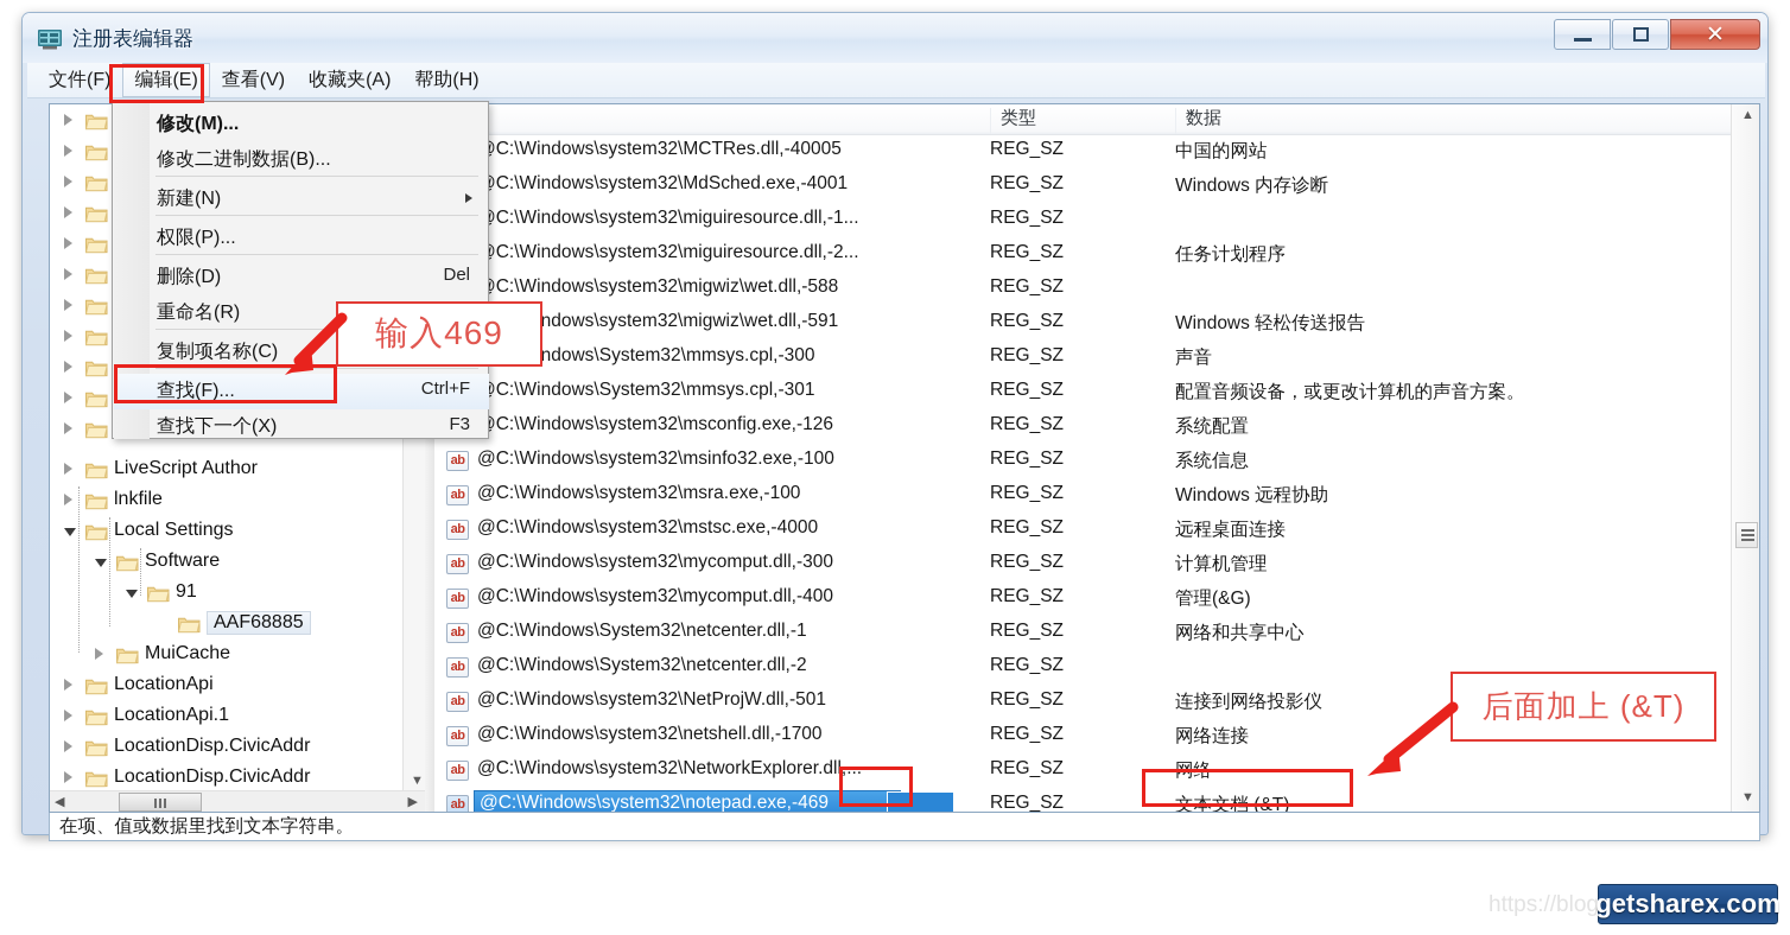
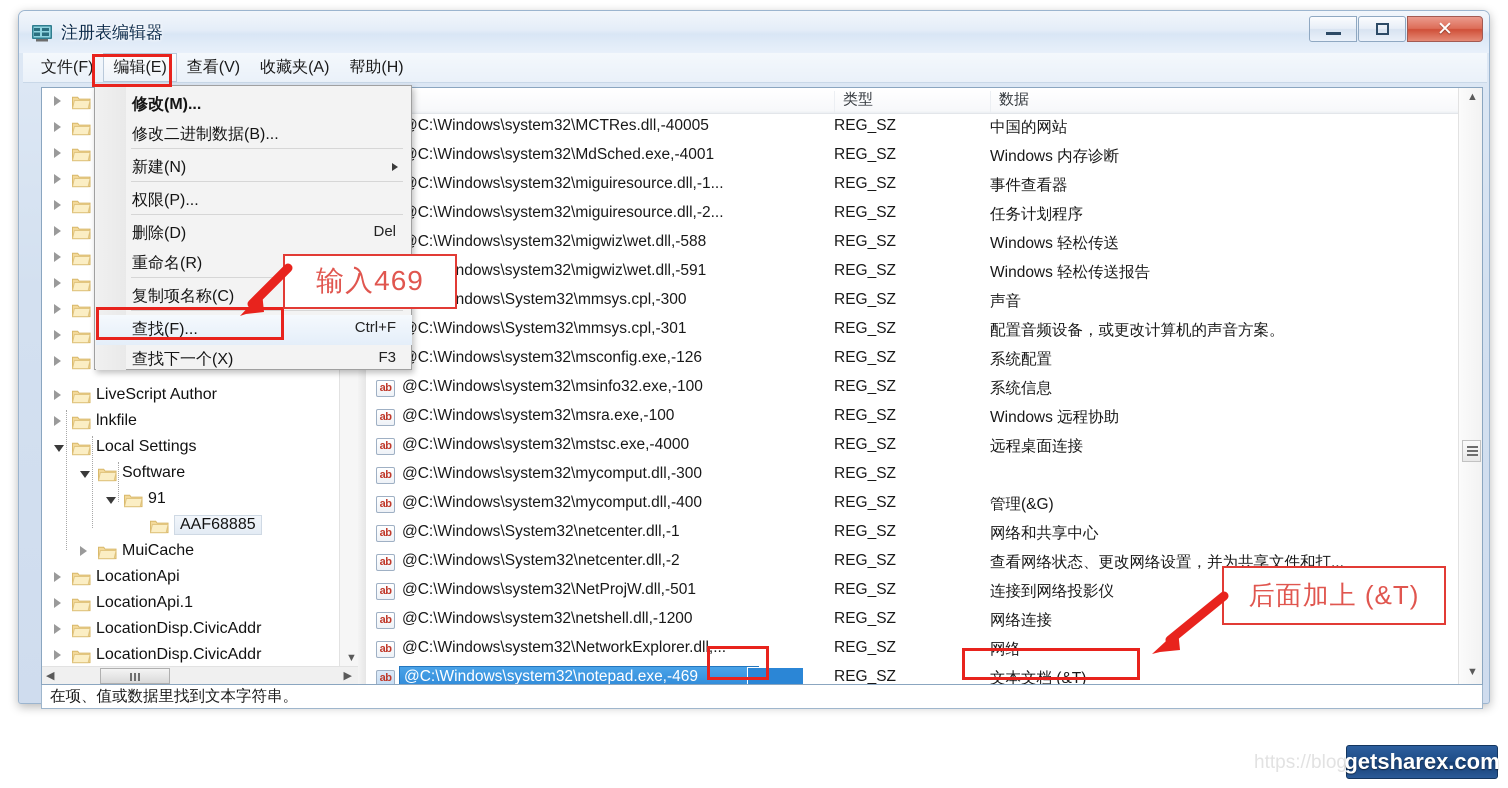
  注册表编辑器
  ✕
  文件(F)
  编辑(E)
  查看(V)
  收藏夹(A)
  帮助(H)
  LiveScript Author
  lnkfile
  Local Settings
  Software
  91
  AAF68885
  MuiCache
  LocationApi
  LocationApi.1
  LocationDisp.CivicAddr
  LocationDisp.CivicAddr
  ▼
  ◀
  ▶
  类型
  数据
  C:\Windows\system32\MCTRes.dll,-40005
  REG_SZ
  中国的网站
  C:\Windows\system32\MdSched.exe,-4001
  REG_SZ
  Windows 内存诊断
  C:\Windows\system32\miguiresource.dll,-1...
  REG_SZ
+ 事件查看器
  C:\Windows\system32\miguiresource.dll,-2...
  REG_SZ
  任务计划程序
  C:\Windows\system32\migwiz\wet.dll,-588
  REG_SZ
+ Windows 轻松传送
  ndows\system32\migwiz\wet.dll,-591
  REG_SZ
  Windows 轻松传送报告
  ndows\System32\mmsys.cpl,-300
  REG_SZ
  声音
  C:\Windows\System32\mmsys.cpl,-301
  REG_SZ
  配置音频设备，或更改计算机的声音方案。
  C:\Windows\system32\msconfig.exe,-126
  REG_SZ
  系统配置
  ab
  @C:\Windows\system32\msinfo32.exe,-100
  REG_SZ
  系统信息
  ab
  @C:\Windows\system32\msra.exe,-100
  REG_SZ
  Windows 远程协助
  ab
  @C:\Windows\system32\mstsc.exe,-4000
  REG_SZ
  远程桌面连接
  ab
  @C:\Windows\system32\mycomput.dll,-300
  REG_SZ
- 计算机管理
  ab
  @C:\Windows\system32\mycomput.dll,-400
  REG_SZ
  管理(&G)
  ab
  @C:\Windows\System32\netcenter.dll,-1
  REG_SZ
  网络和共享中心
  ab
  @C:\Windows\System32\netcenter.dll,-2
  REG_SZ
+ 查看网络状态、更改网络设置，并为共享文件和打...
  ab
  @C:\Windows\system32\NetProjW.dll,-501
  REG_SZ
  连接到网络投影仪
  ab
- @C:\Windows\system32\netshell.dll,-1700
+ @C:\Windows\system32\netshell.dll,-1200
  REG_SZ
  网络连接
  ab
  @C:\Windows\system32\NetworkExplorer.dll,...
  REG_SZ
  网络
  ab
  @C:\Windows\system32\notepad.exe,-469
  REG_SZ
  文本文档 (&T)
  ▲
  ▼
  在项、值或数据里找到文本字符串。
  修改(M)...
  修改二进制数据(B)...
  新建(N)
  权限(P)...
  删除(D)
  Del
  重命名(R)
  复制项名称(C)
  查找(F)...
  Ctrl+F
  查找下一个(X)
  F3
  输入469
  后面加上 (&T)
  getsharex.com
